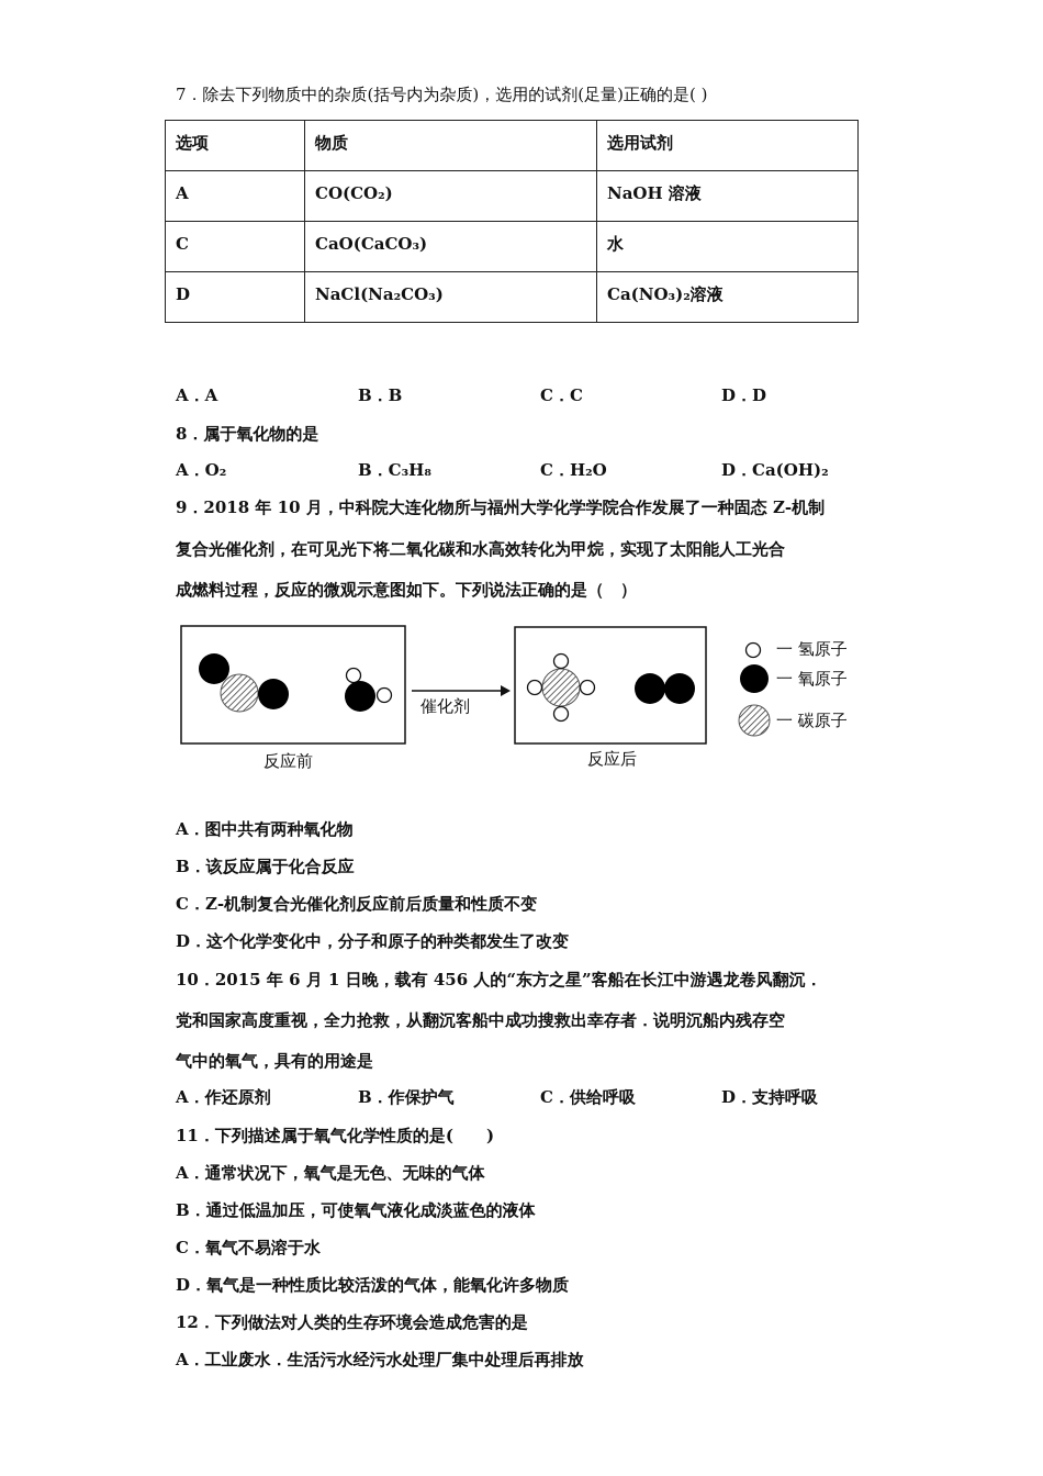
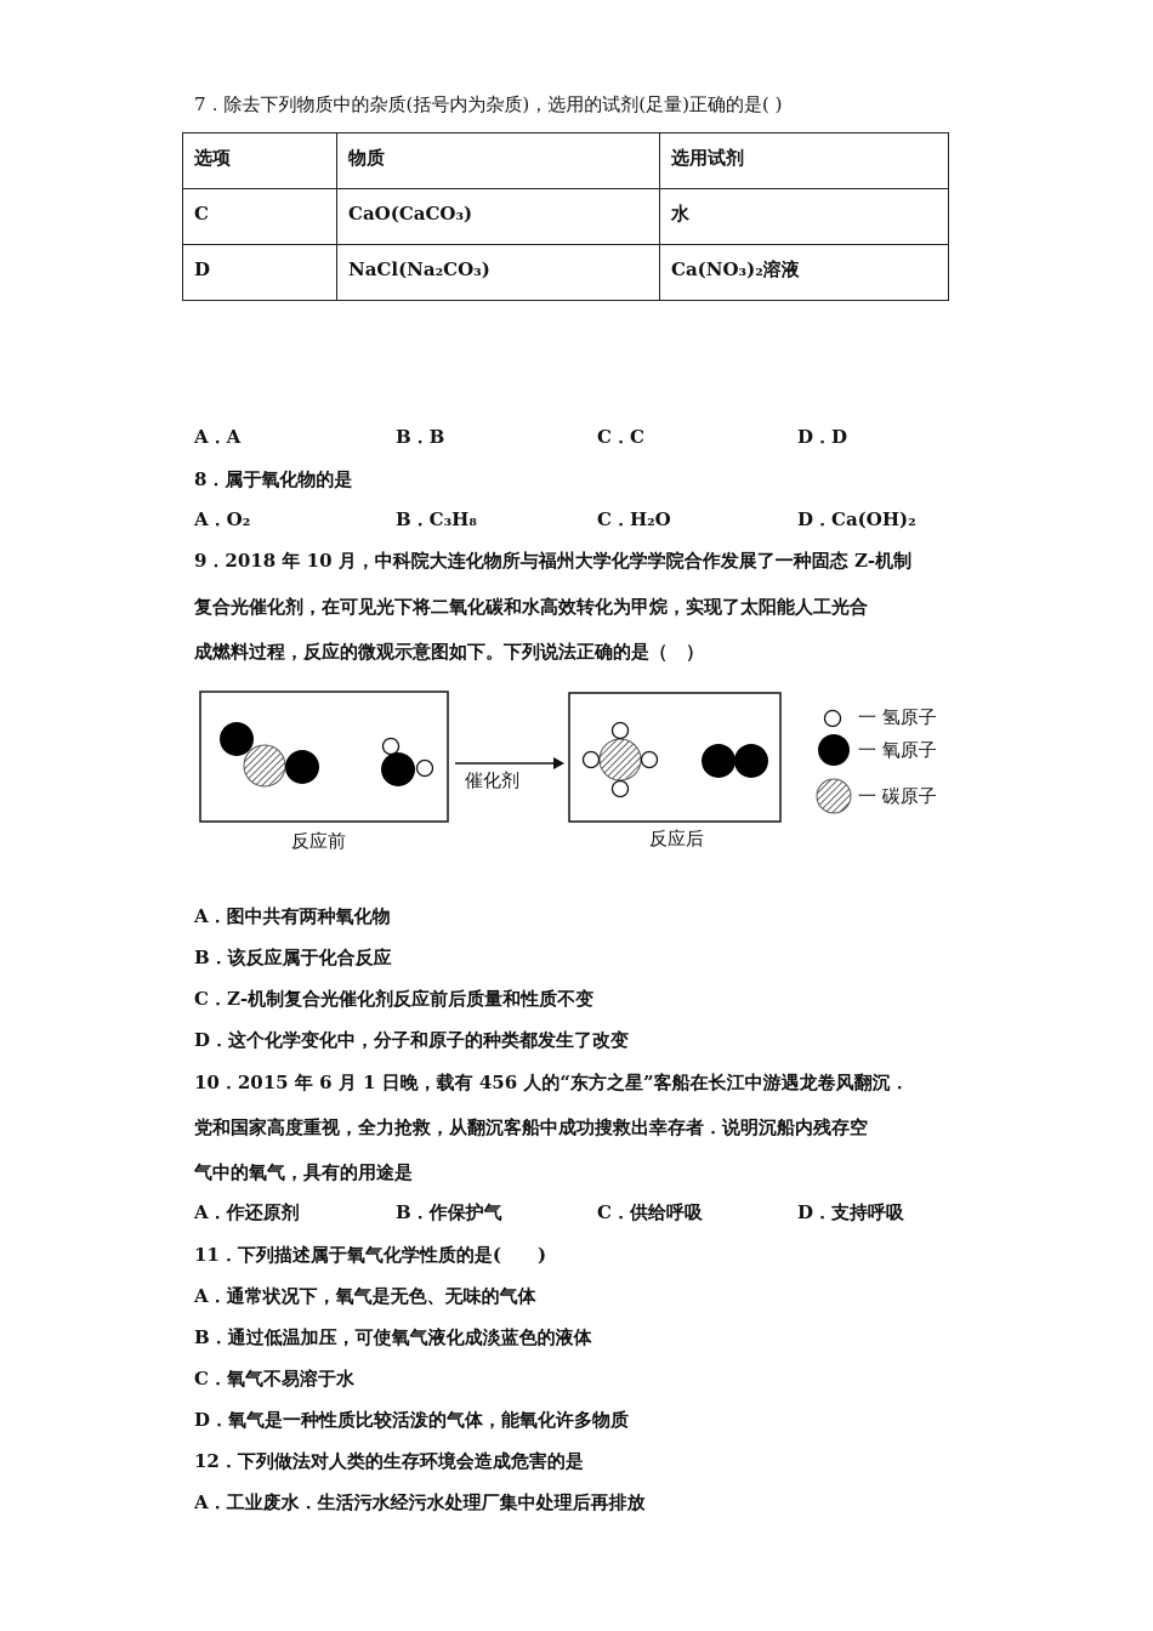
  7．除去下列物质中的杂质(括号内为杂质)，选用的试剂(足量)正确的是( )
  选项	物质	选用试剂
- A	CO(CO₂)	NaOH 溶液
  C	CaO(CaCO₃)	水
  D	NaCl(Na₂CO₃)	Ca(NO₃)₂溶液
  A．A
  B．B
  C．C
  D．D
  8．属于氧化物的是
  A．O₂
  B．C₃H₈
  C．H₂O
  D．Ca(OH)₂
  9．2018 年 10 月，中科院大连化物所与福州大学化学学院合作发展了一种固态 Z-机制
  复合光催化剂，在可见光下将二氧化碳和水高效转化为甲烷，实现了太阳能人工光合
  成燃料过程，反应的微观示意图如下。下列说法正确的是（ ）
  催化剂
  反应前
  反应后
  一 氢原子
  一 氧原子
  一 碳原子
  A．图中共有两种氧化物
  B．该反应属于化合反应
  C．Z-机制复合光催化剂反应前后质量和性质不变
  D．这个化学变化中，分子和原子的种类都发生了改变
  10．2015 年 6 月 1 日晚，载有 456 人的“东方之星”客船在长江中游遇龙卷风翻沉．
  党和国家高度重视，全力抢救，从翻沉客船中成功搜救出幸存者．说明沉船内残存空
  气中的氧气，具有的用途是
  A．作还原剂
  B．作保护气
  C．供给呼吸
  D．支持呼吸
  11．下列描述属于氧气化学性质的是( )
  A．通常状况下，氧气是无色、无味的气体
  B．通过低温加压，可使氧气液化成淡蓝色的液体
  C．氧气不易溶于水
  D．氧气是一种性质比较活泼的气体，能氧化许多物质
  12．下列做法对人类的生存环境会造成危害的是
  A．工业废水．生活污水经污水处理厂集中处理后再排放
